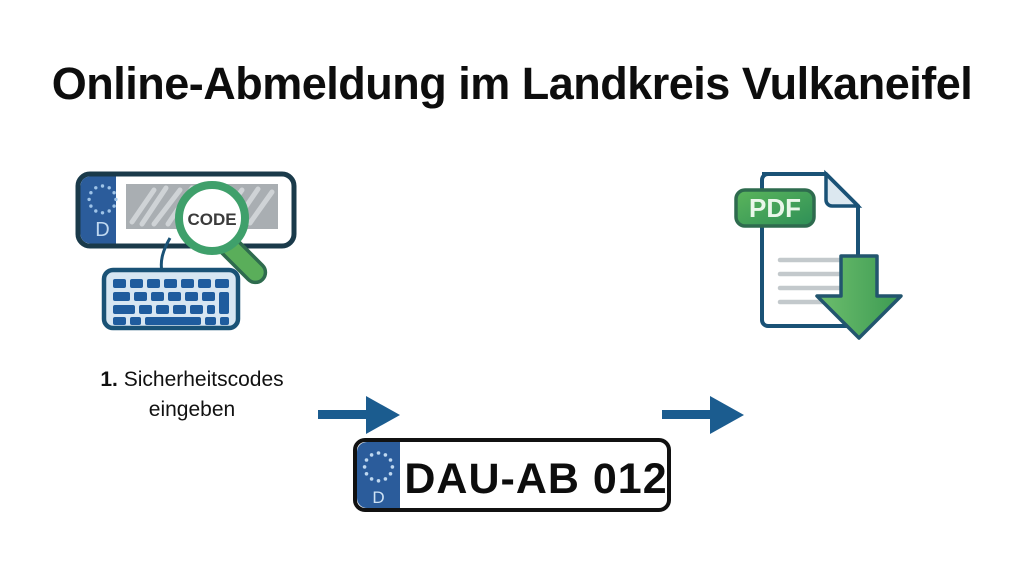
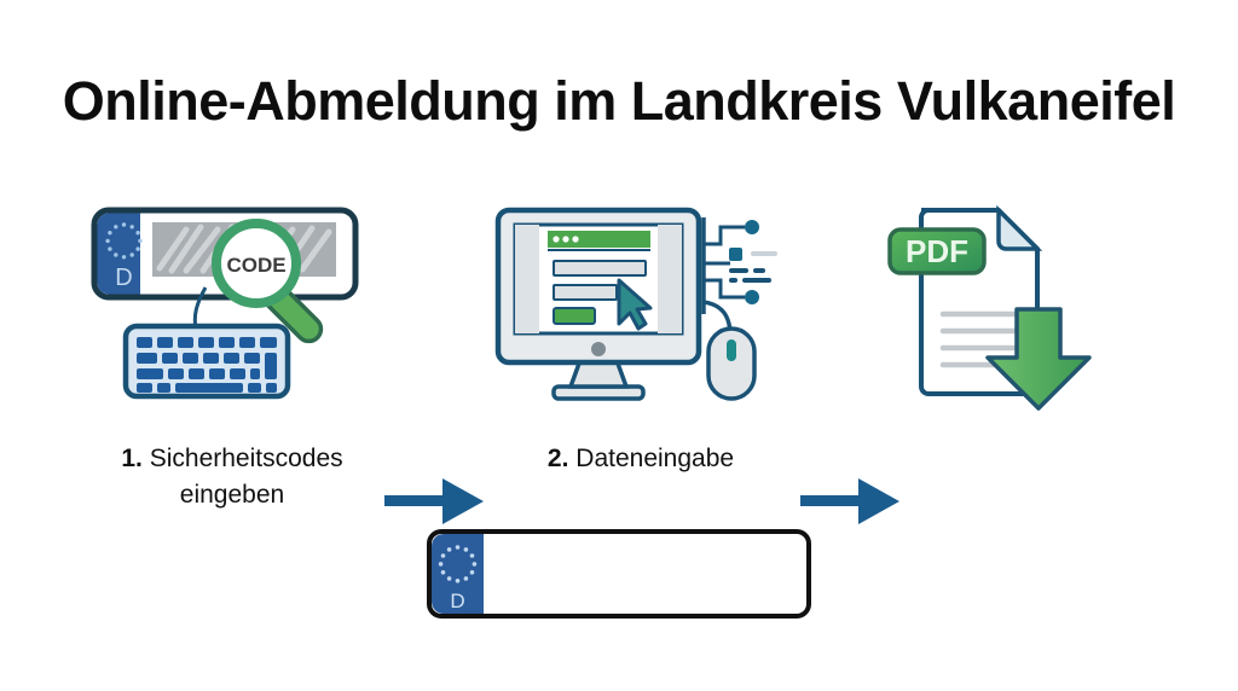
  Online-Abmeldung im Landkreis Vulkaneifel
  D
  CODE
  1. Sicherheitscodes
  eingeben
+ 2. Dateneingabe
  PDF
  D
- DAU-AB 012
